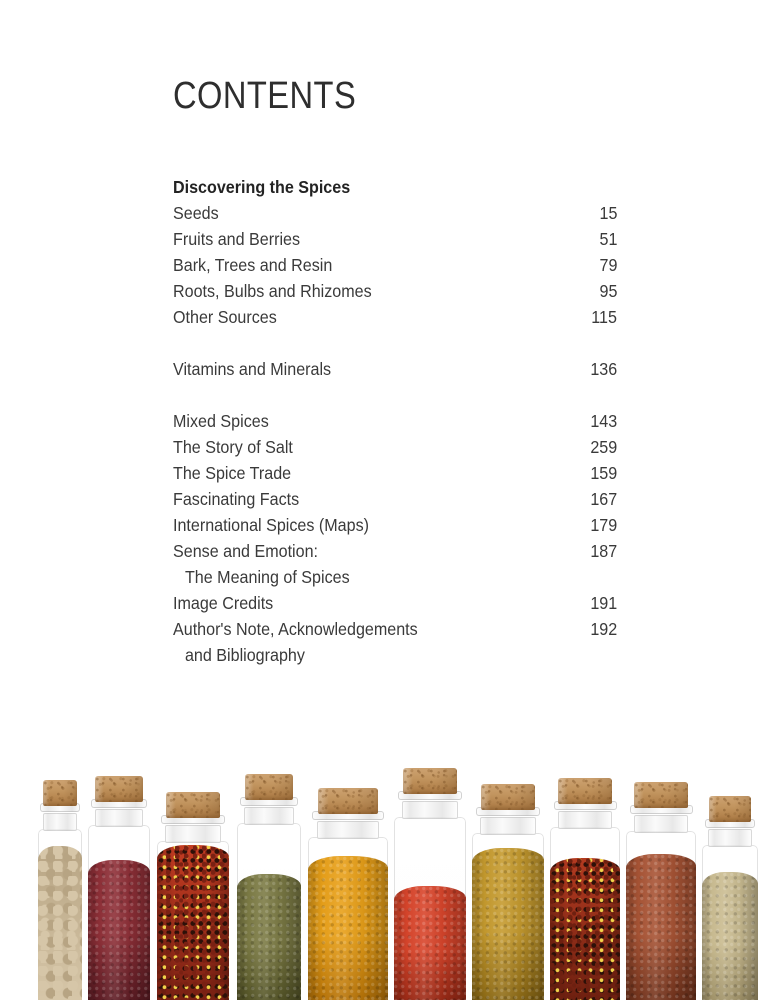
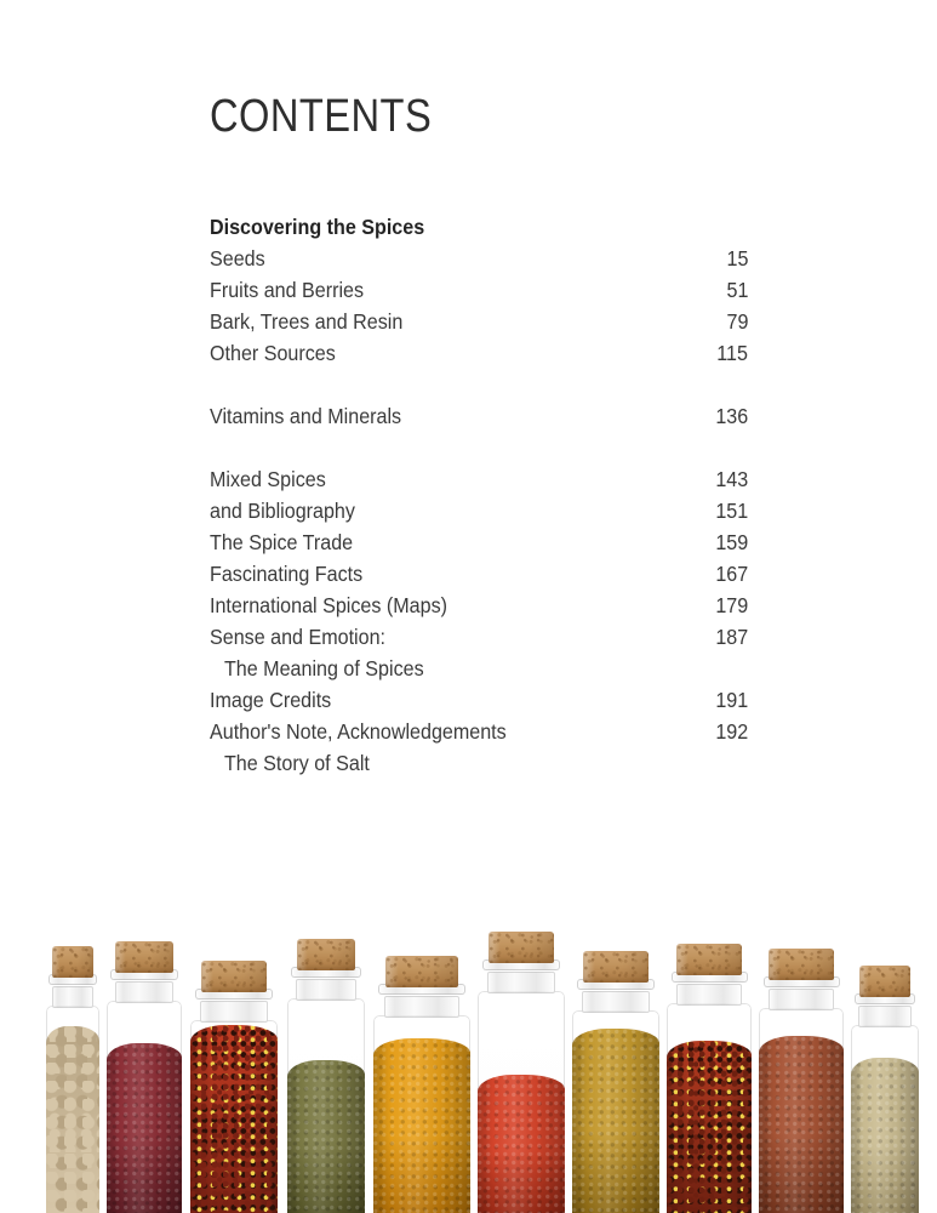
  CONTENTS
  Discovering the Spices
  Seeds
  15
  Fruits and Berries
  51
  Bark, Trees and Resin
  79
- Roots, Bulbs and Rhizomes
- 95
  Other Sources
  115
  Vitamins and Minerals
  136
  Mixed Spices
  143
- The Story of Salt
+ and Bibliography
- 259
+ 151
  The Spice Trade
  159
  Fascinating Facts
  167
  International Spices (Maps)
  179
  Sense and Emotion:
  187
  The Meaning of Spices
  Image Credits
  191
  Author's Note, Acknowledgements
  192
- and Bibliography
+ The Story of Salt
